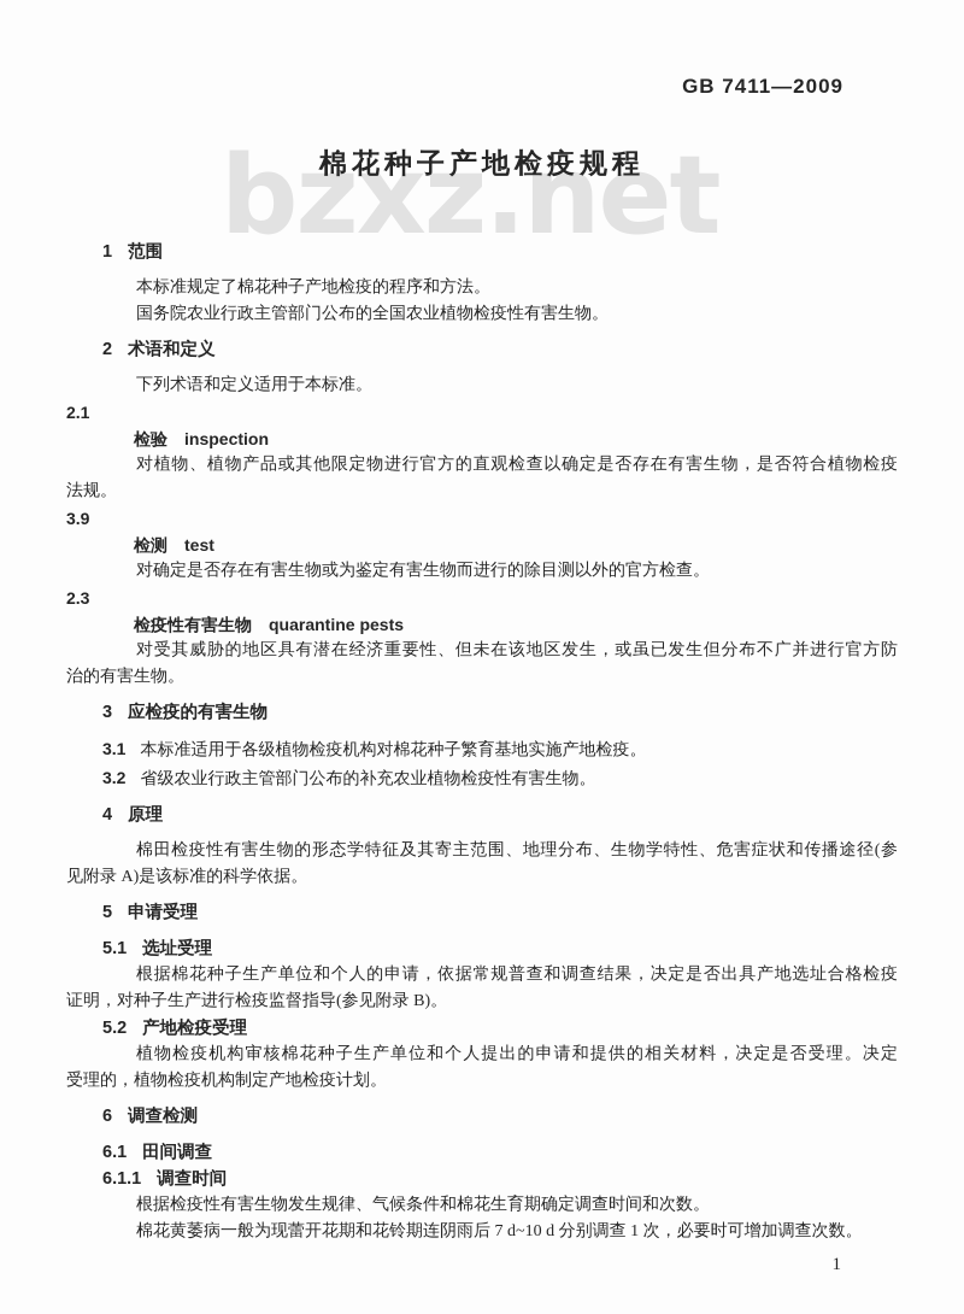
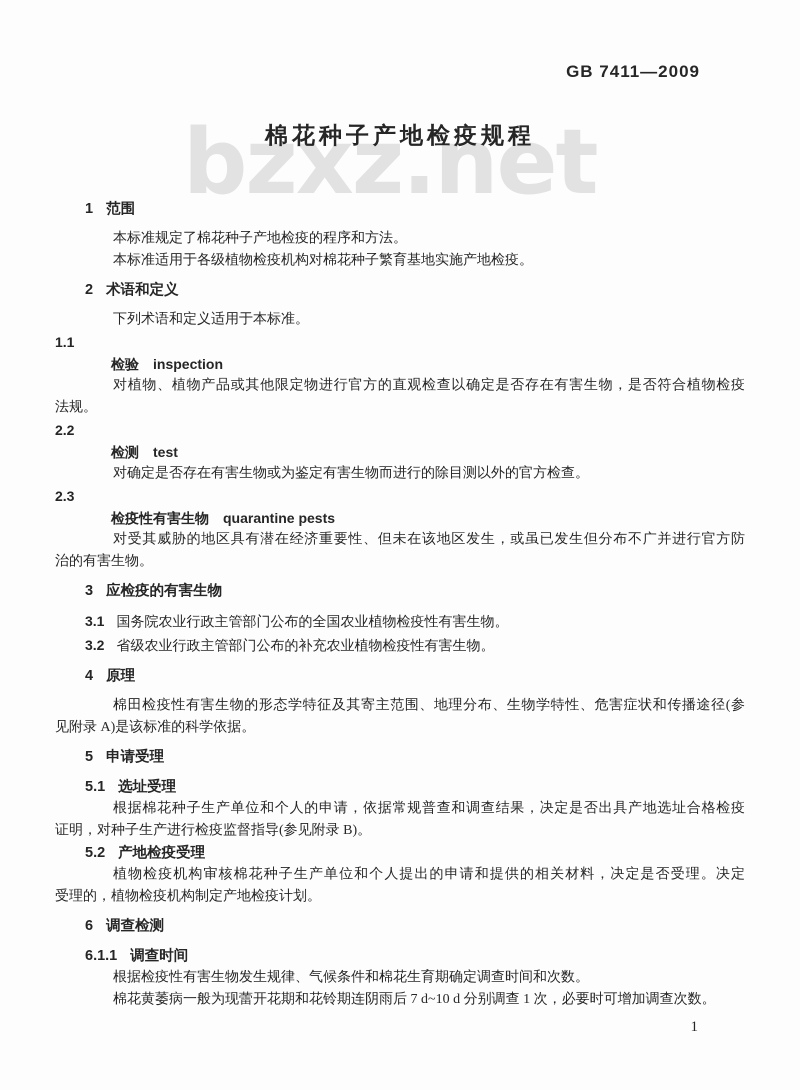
  bzxz.net
  GB 7411—2009
  棉花种子产地检疫规程
  1 范围
  本标准规定了棉花种子产地检疫的程序和方法。
- 国务院农业行政主管部门公布的全国农业植物检疫性有害生物。
+ 本标准适用于各级植物检疫机构对棉花种子繁育基地实施产地检疫。
  2 术语和定义
  下列术语和定义适用于本标准。
- 2.1
+ 1.1
  检验 inspection
  对植物、植物产品或其他限定物进行官方的直观检查以确定是否存在有害生物，是否符合植物检疫
  法规。
- 3.9
+ 2.2
  检测 test
  对确定是否存在有害生物或为鉴定有害生物而进行的除目测以外的官方检查。
  2.3
  检疫性有害生物 quarantine pests
  对受其威胁的地区具有潜在经济重要性、但未在该地区发生，或虽已发生但分布不广并进行官方防
  治的有害生物。
  3 应检疫的有害生物
- 3.1 本标准适用于各级植物检疫机构对棉花种子繁育基地实施产地检疫。
+ 3.1 国务院农业行政主管部门公布的全国农业植物检疫性有害生物。
  3.2 省级农业行政主管部门公布的补充农业植物检疫性有害生物。
  4 原理
  棉田检疫性有害生物的形态学特征及其寄主范围、地理分布、生物学特性、危害症状和传播途径(参
  见附录 A)是该标准的科学依据。
  5 申请受理
  5.1 选址受理
  根据棉花种子生产单位和个人的申请，依据常规普查和调查结果，决定是否出具产地选址合格检疫
  证明，对种子生产进行检疫监督指导(参见附录 B)。
  5.2 产地检疫受理
  植物检疫机构审核棉花种子生产单位和个人提出的申请和提供的相关材料，决定是否受理。决定
  受理的，植物检疫机构制定产地检疫计划。
  6 调查检测
- 6.1 田间调查
  6.1.1 调查时间
  根据检疫性有害生物发生规律、气候条件和棉花生育期确定调查时间和次数。
  棉花黄萎病一般为现蕾开花期和花铃期连阴雨后 7 d~10 d 分别调查 1 次，必要时可增加调查次数。
  1
